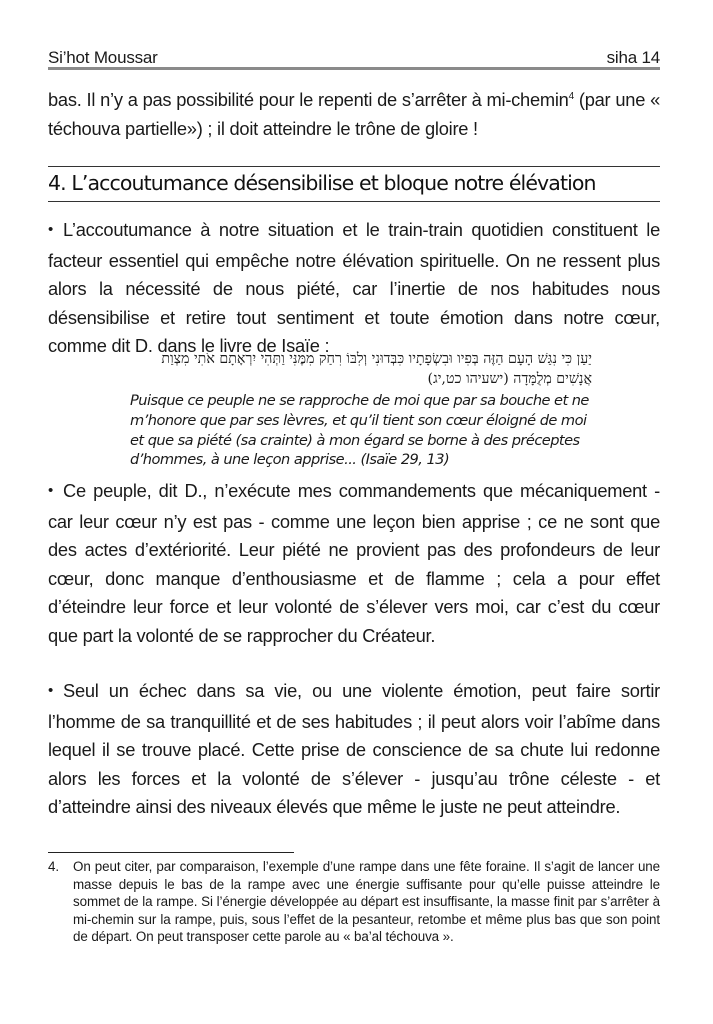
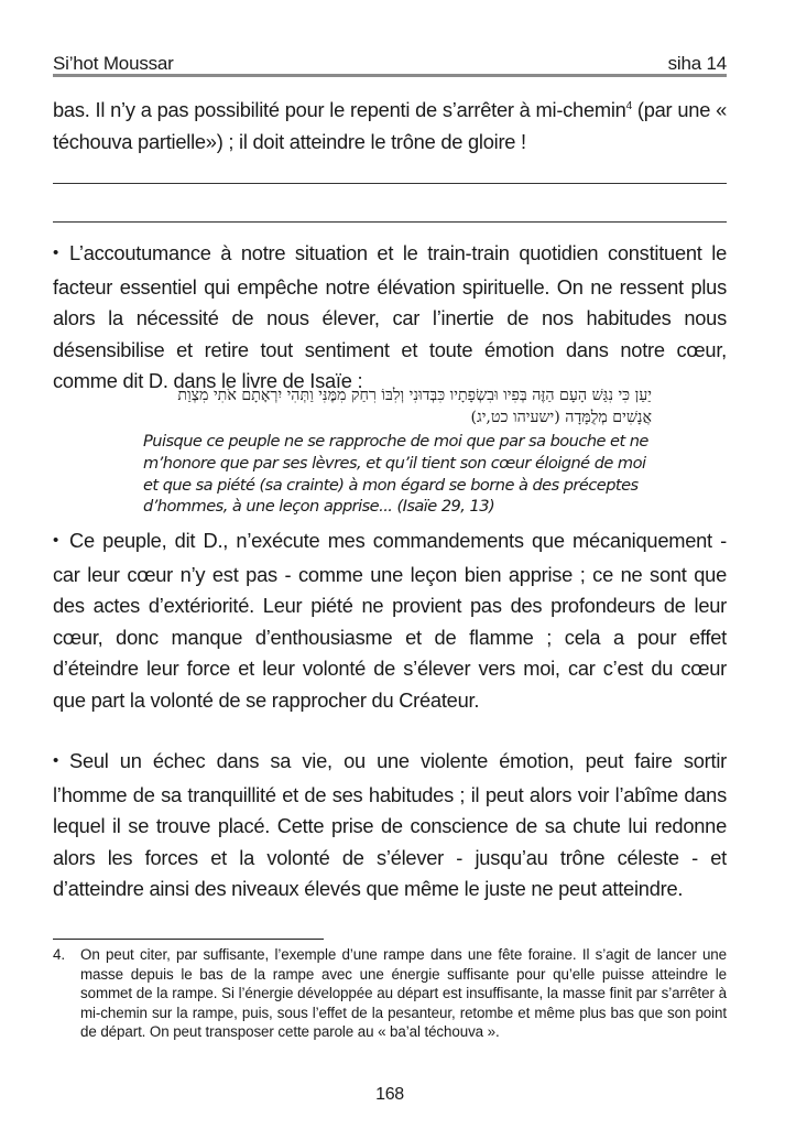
  Si’hot Moussar
  siha 14
  bas. Il n’y a pas possibilité pour le repenti de s’arrêter à mi-chemin4 (par une « téchouva partielle») ; il doit atteindre le trône de gloire !
- 4. L’accoutumance désensibilise et bloque notre élévation
- • L’accoutumance à notre situation et le train-train quotidien constituent le facteur essentiel qui empêche notre élévation spirituelle. On ne ressent plus alors la nécessité de nous piété, car l’inertie de nos habitudes nous désensibilise et retire tout sentiment et toute émotion dans notre cœur, comme dit D. dans le livre de Isaïe :
+ • L’accoutumance à notre situation et le train-train quotidien constituent le facteur essentiel qui empêche notre élévation spirituelle. On ne ressent plus alors la nécessité de nous élever, car l’inertie de nos habitudes nous désensibilise et retire tout sentiment et toute émotion dans notre cœur, comme dit D. dans le livre de Isaïe :
  יַעַן כִּי נִגַּשׁ הָעָם הַזֶּה בְּפִיו וּבִשְׂפָתָיו כִּבְּדוּנִי וְלִבּוֹ רִחַק מִמֶּנִּי וַתְּהִי יִרְאָתָם אֹתִי מִצְוַת אֲנָשִׁים מְלֻמָּדָה (ישעיהו כט,יג)
  Puisque ce peuple ne se rapproche de moi que par sa bouche et ne m’honore que par ses lèvres, et qu’il tient son cœur éloigné de moi et que sa piété (sa crainte) à mon égard se borne à des préceptes d’hommes, à une leçon apprise... (Isaïe 29, 13)
  • Ce peuple, dit D., n’exécute mes commandements que mécaniquement - car leur cœur n’y est pas - comme une leçon bien apprise ; ce ne sont que des actes d’extériorité. Leur piété ne provient pas des profondeurs de leur cœur, donc manque d’enthousiasme et de flamme ; cela a pour effet d’éteindre leur force et leur volonté de s’élever vers moi, car c’est du cœur que part la volonté de se rapprocher du Créateur.
  • Seul un échec dans sa vie, ou une violente émotion, peut faire sortir l’homme de sa tranquillité et de ses habitudes ; il peut alors voir l’abîme dans lequel il se trouve placé. Cette prise de conscience de sa chute lui redonne alors les forces et la volonté de s’élever - jusqu’au trône céleste - et d’atteindre ainsi des niveaux élevés que même le juste ne peut atteindre.
  4.
- On peut citer, par comparaison, l’exemple d’une rampe dans une fête foraine. Il s’agit de lancer une masse depuis le bas de la rampe avec une énergie suffisante pour qu’elle puisse atteindre le sommet de la rampe. Si l’énergie développée au départ est insuffisante, la masse finit par s’arrêter à mi-chemin sur la rampe, puis, sous l’effet de la pesanteur, retombe et même plus bas que son point de départ. On peut transposer cette parole au « ba’al téchouva ».
+ On peut citer, par suffisante, l’exemple d’une rampe dans une fête foraine. Il s’agit de lancer une masse depuis le bas de la rampe avec une énergie suffisante pour qu’elle puisse atteindre le sommet de la rampe. Si l’énergie développée au départ est insuffisante, la masse finit par s’arrêter à mi-chemin sur la rampe, puis, sous l’effet de la pesanteur, retombe et même plus bas que son point de départ. On peut transposer cette parole au « ba’al téchouva ».
+ 168
